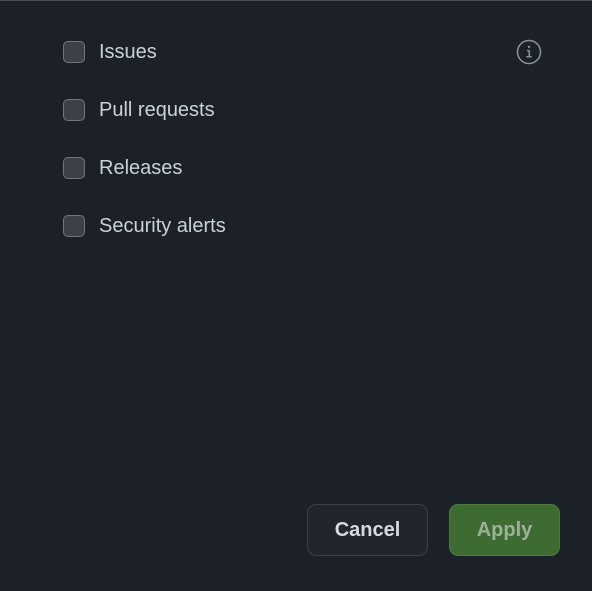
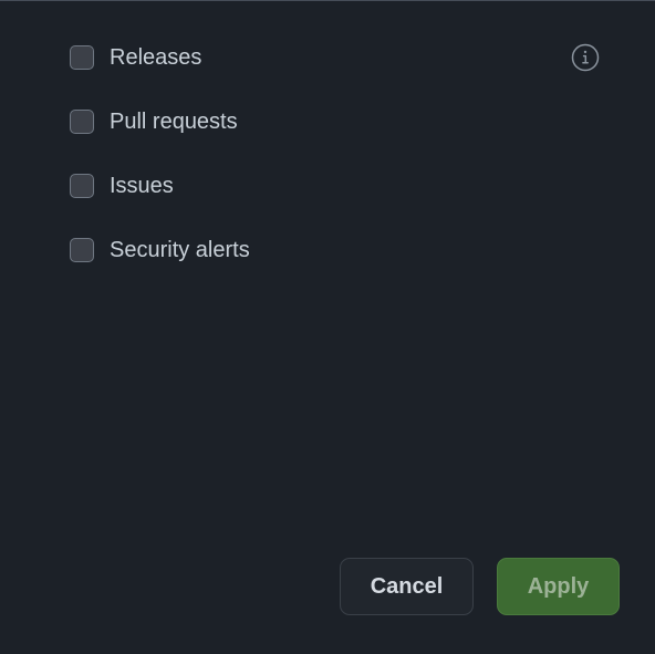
- Issues
+ Releases
  Pull requests
- Releases
+ Issues
  Security alerts
  Cancel
  Apply
